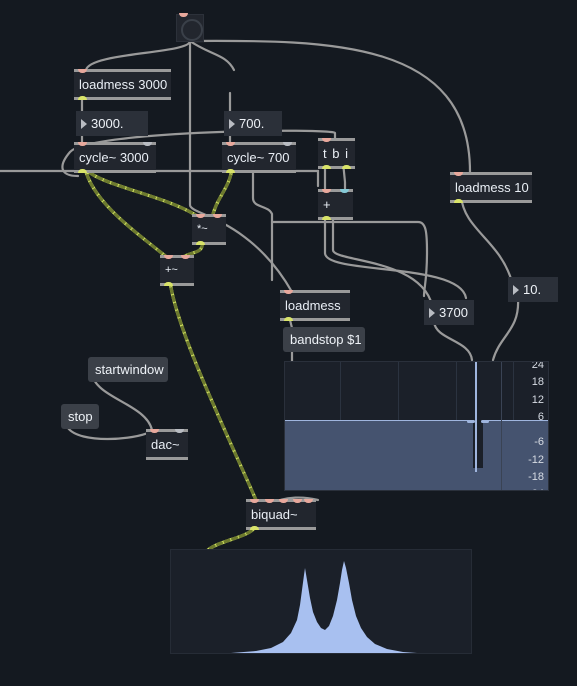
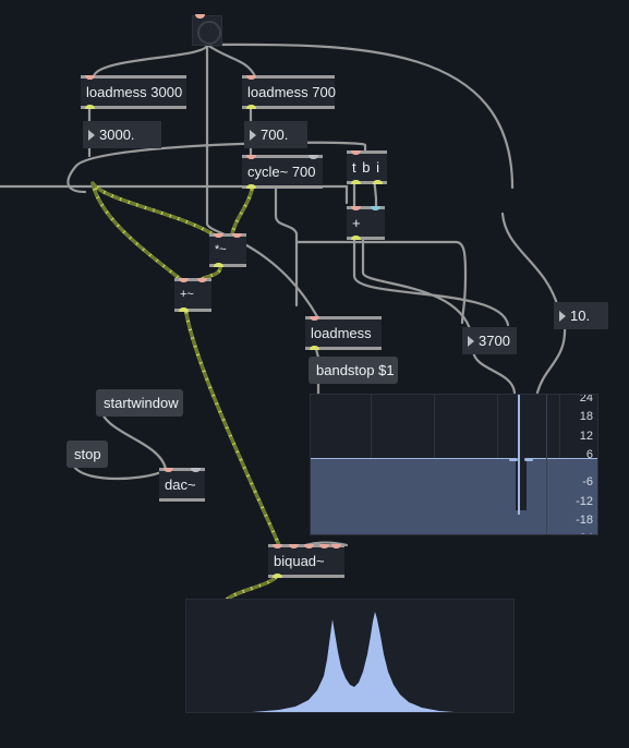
  loadmess 3000
+ loadmess 700
  3000.
  700.
- cycle~ 3000
  cycle~ 700
  t b i
  +
- loadmess 10
  10.
  3700
  *~
  +~
  loadmess
  bandstop $1
  startwindow
  stop
  dac~
  biquad~
  24
  18
  12
  6
  -6
  -12
  -18
